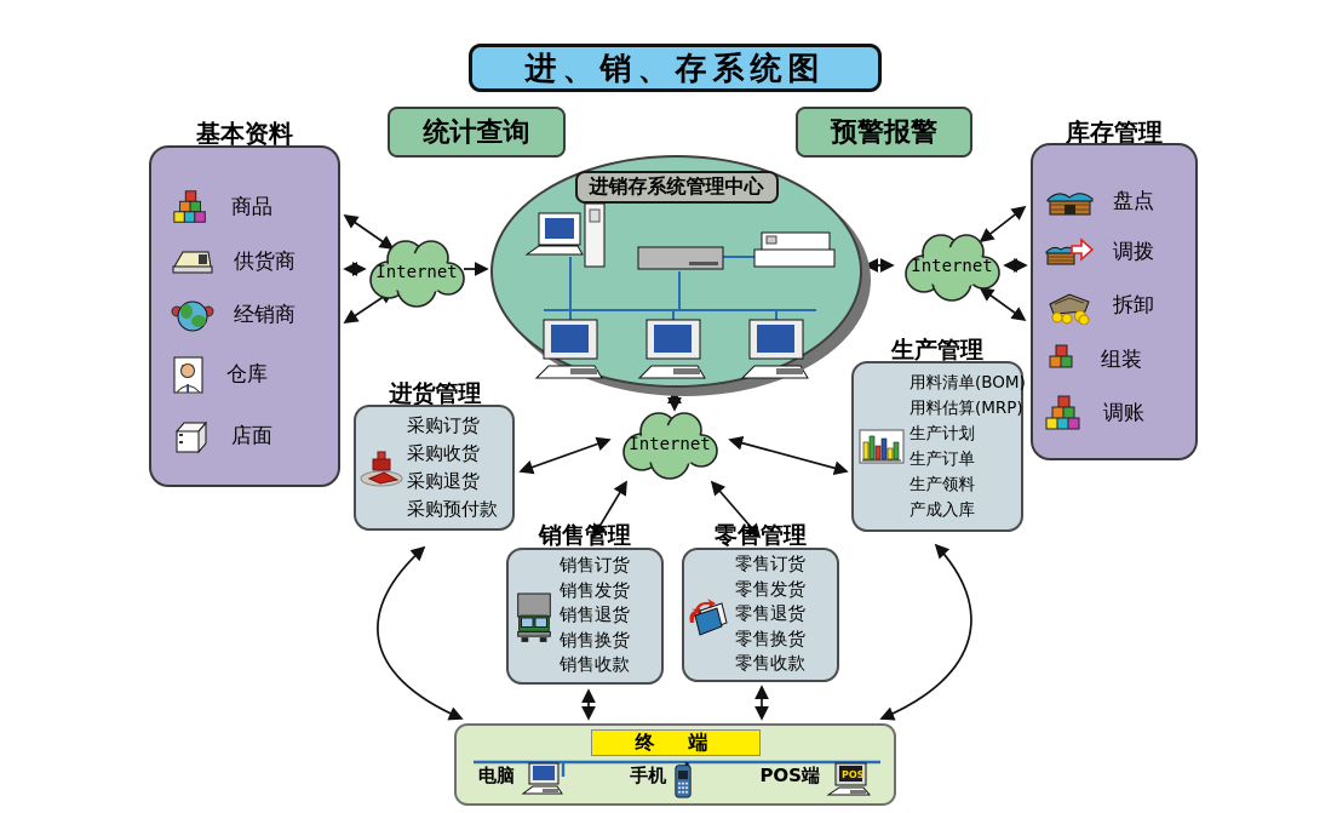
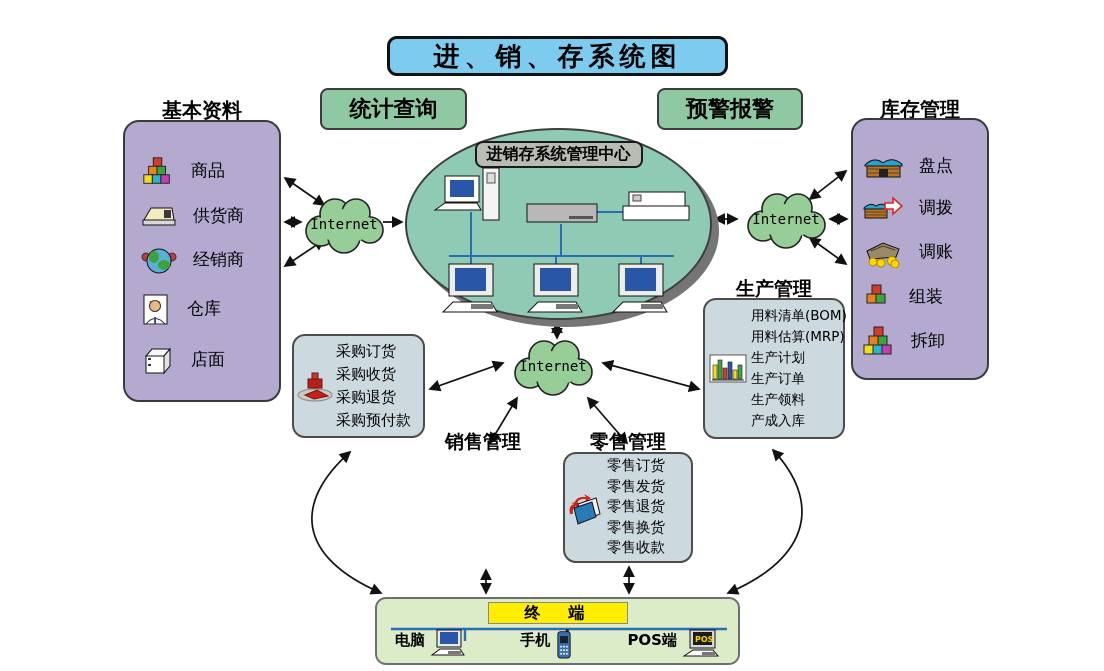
  进、销、存系统图
  统计查询
  预警报警
  进销存系统管理中心
  Internet
  Internet
  Internet
  基本资料
  商品
  供货商
  经销商
  仓库
  店面
  库存管理
  盘点
  调拨
- 拆卸
+ 调账
  组装
- 调账
+ 拆卸
- 进货管理
  采购订货
  采购收货
  采购退货
  采购预付款
  销售管理
- 销售订货
- 销售发货
- 销售退货
- 销售换货
- 销售收款
  零售管理
  零售订货
  零售发货
  零售退货
  零售换货
  零售收款
  生产管理
  用料清单(BOM)
  用料估算(MRP)
  生产计划
  生产订单
  生产领料
  产成入库
  终 端
  电脑
  手机
  POS端
  POS
